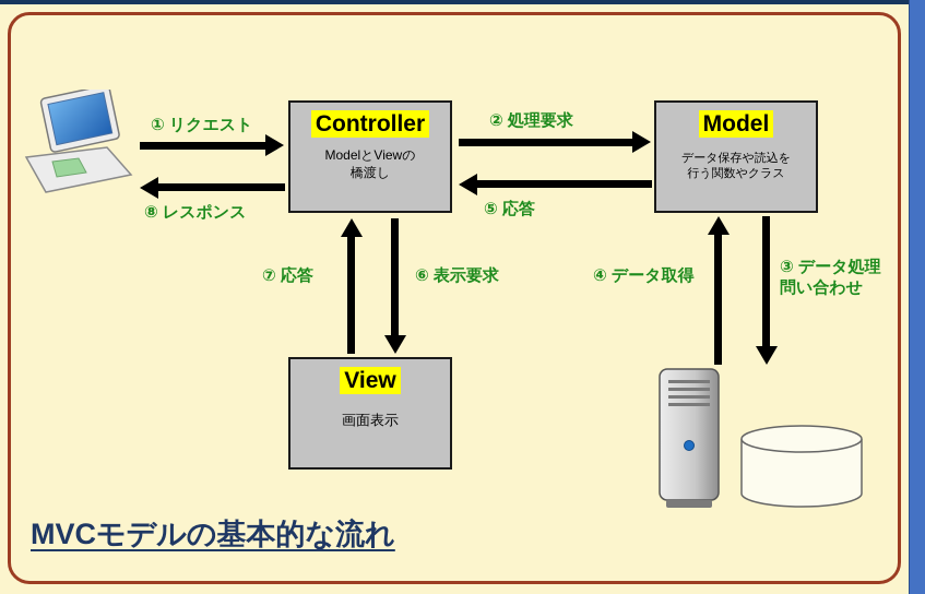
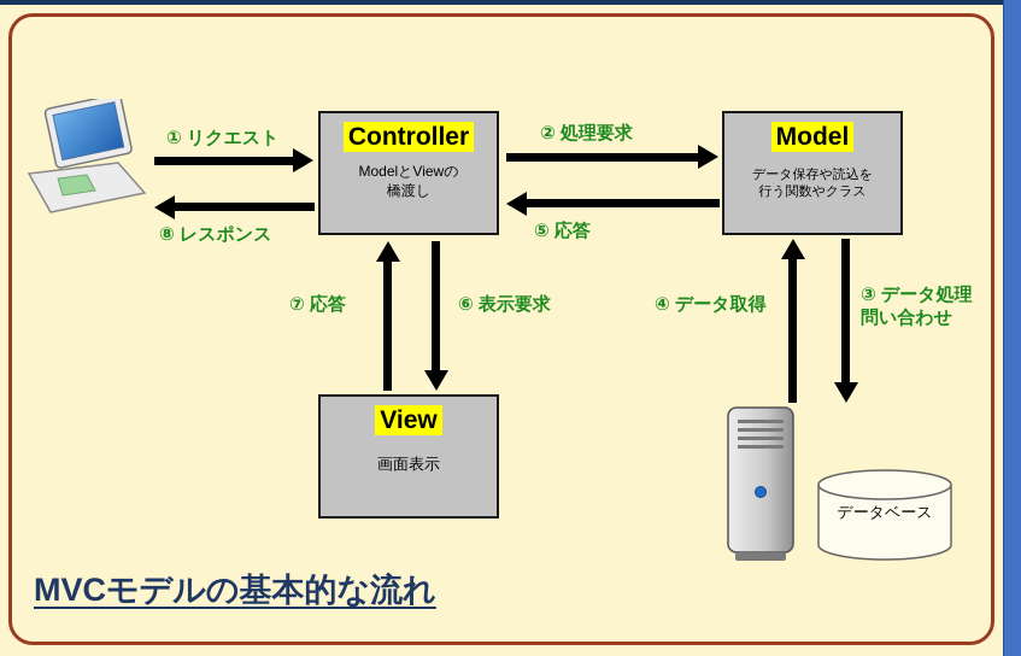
  Controller
  ModelとViewの
  橋渡し
  Model
  データ保存や読込を
  行う関数やクラス
  View
  画面表示
  ① リクエスト
  ⑧ レスポンス
  ② 処理要求
  ⑤ 応答
  ⑥ 表示要求
  ⑦ 応答
  ③ データ処理
  問い合わせ
  ④ データ取得
+ データベース
  MVCモデルの基本的な流れ
